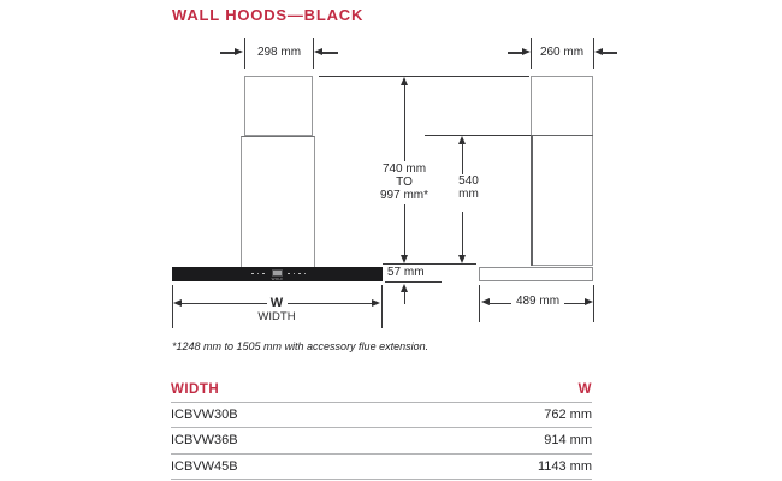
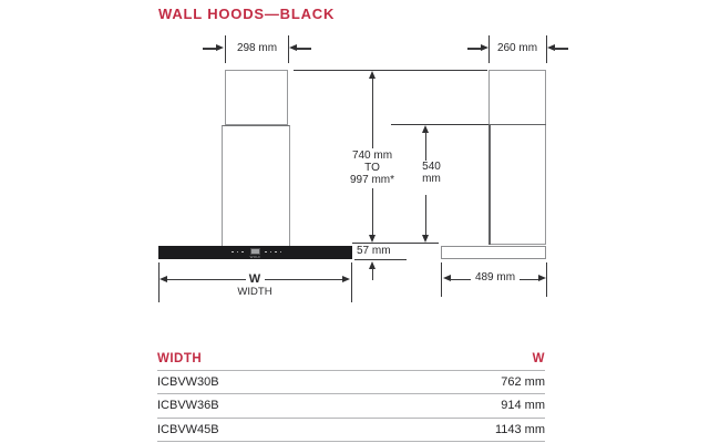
  WALL HOODS—BLACK
  298 mm
  260 mm
  740 mm
  TO
  997 mm*
  540
  mm
  57 mm
  W
  WIDTH
  489 mm
- *1248 mm to 1505 mm with accessory flue extension.
  WIDTH
  W
  ICBVW30B
  762 mm
  ICBVW36B
  914 mm
  ICBVW45B
  1143 mm
